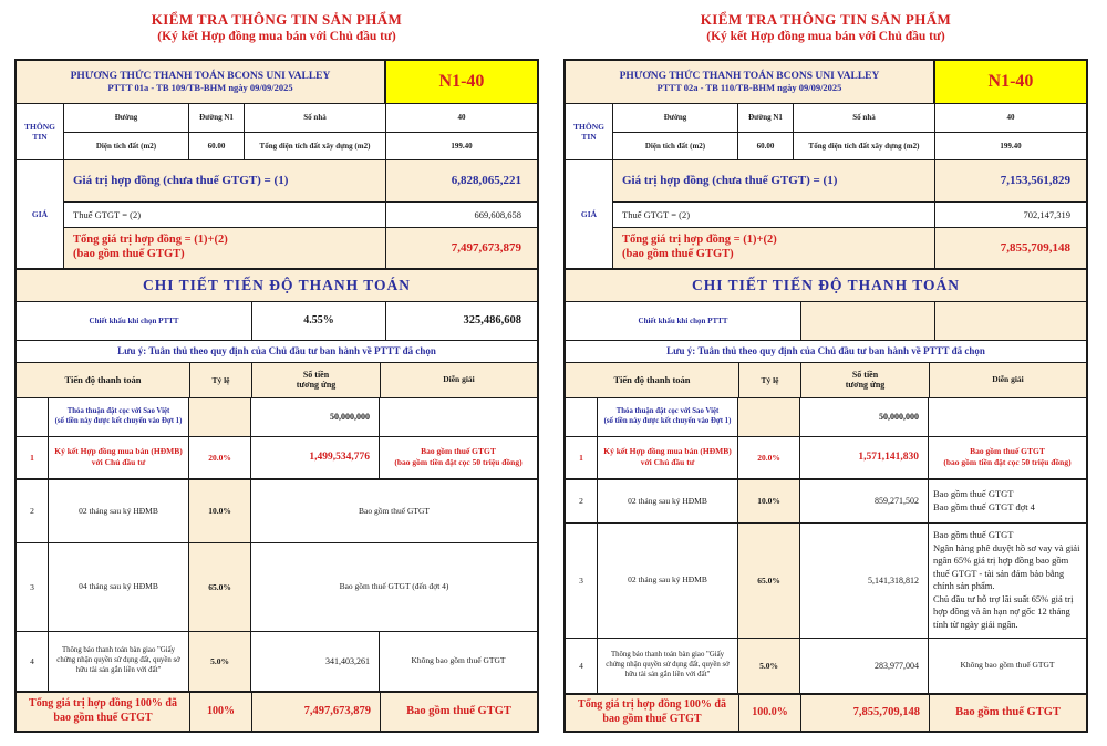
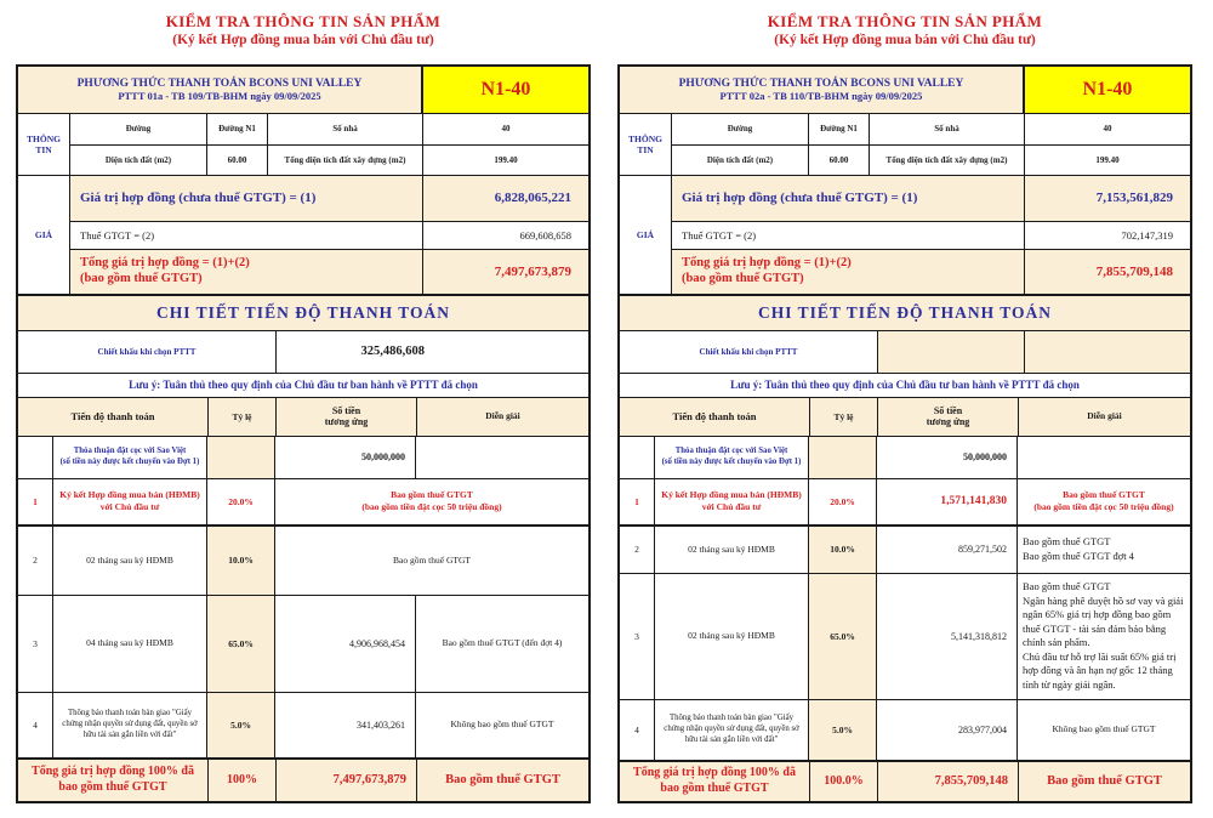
  KIỂM TRA THÔNG TIN SẢN PHẨM
  (Ký kết Hợp đồng mua bán với Chủ đầu tư)
  PHƯƠNG THỨC THANH TOÁN BCONS UNI VALLEY
  PTTT 01a - TB 109/TB-BHM ngày 09/09/2025
  N1-40
  THÔNG TIN
  Đường
  Đường N1
  Số nhà
  40
  Diện tích đất (m2)
  60.00
  Tổng diện tích đất xây dựng (m2)
  199.40
  GIÁ
  Giá trị hợp đồng (chưa thuế GTGT) = (1)
  6,828,065,221
  Thuế GTGT = (2)
  669,608,658
  Tổng giá trị hợp đồng = (1)+(2)
  (bao gồm thuế GTGT)
  7,497,673,879
  CHI TIẾT TIẾN ĐỘ THANH TOÁN
  Chiết khấu khi chọn PTTT
- 4.55%
  325,486,608
  Lưu ý: Tuân thủ theo quy định của Chủ đầu tư ban hành về PTTT đã chọn
  Tiến độ thanh toán
  Tỷ lệ
  Số tiền
  tương ứng
  Diễn giải
  50,000,000
  1
  Ký kết Hợp đồng mua bán (HĐMB) với Chủ đầu tư
  20.0%
- 1,499,534,776
  Bao gồm thuế GTGT
  (bao gồm tiền đặt cọc 50 triệu đồng)
  2
  02 tháng sau ký HĐMB
  10.0%
  Bao gồm thuế GTGT
  3
  04 tháng sau ký HĐMB
  65.0%
+ 4,906,968,454
  Bao gồm thuế GTGT (đến đợt 4)
  4
  5.0%
  341,403,261
  Không bao gồm thuế GTGT
  Tổng giá trị hợp đồng 100% đã bao gồm thuế GTGT
  100%
  7,497,673,879
  Bao gồm thuế GTGT
  KIỂM TRA THÔNG TIN SẢN PHẨM
  (Ký kết Hợp đồng mua bán với Chủ đầu tư)
  PHƯƠNG THỨC THANH TOÁN BCONS UNI VALLEY
  PTTT 02a - TB 110/TB-BHM ngày 09/09/2025
  N1-40
  THÔNG TIN
  Đường
  Đường N1
  Số nhà
  40
  Diện tích đất (m2)
  60.00
  Tổng diện tích đất xây dựng (m2)
  199.40
  GIÁ
  Giá trị hợp đồng (chưa thuế GTGT) = (1)
  7,153,561,829
  Thuế GTGT = (2)
  702,147,319
  Tổng giá trị hợp đồng = (1)+(2)
  (bao gồm thuế GTGT)
  7,855,709,148
  CHI TIẾT TIẾN ĐỘ THANH TOÁN
  Chiết khấu khi chọn PTTT
  Lưu ý: Tuân thủ theo quy định của Chủ đầu tư ban hành về PTTT đã chọn
  Tiến độ thanh toán
  Tỷ lệ
  Số tiền
  tương ứng
  Diễn giải
  50,000,000
  1
  Ký kết Hợp đồng mua bán (HĐMB) với Chủ đầu tư
  20.0%
  1,571,141,830
  Bao gồm thuế GTGT
  (bao gồm tiền đặt cọc 50 triệu đồng)
  2
  02 tháng sau ký HĐMB
  10.0%
  859,271,502
  Bao gồm thuế GTGT
  Bao gồm thuế GTGT đợt 4
  3
  02 tháng sau ký HĐMB
  65.0%
  5,141,318,812
  Bao gồm thuế GTGT
  Ngân hàng phê duyệt hồ sơ vay và giải ngân 65% giá trị hợp đồng bao gồm thuế GTGT - tài sản đảm bảo bằng chính sản phẩm.
  Chủ đầu tư hỗ trợ lãi suất 65% giá trị hợp đồng và ân hạn nợ gốc 12 tháng tính từ ngày giải ngân.
  4
  5.0%
  283,977,004
  Không bao gồm thuế GTGT
  Tổng giá trị hợp đồng 100% đã bao gồm thuế GTGT
  100.0%
  7,855,709,148
  Bao gồm thuế GTGT
